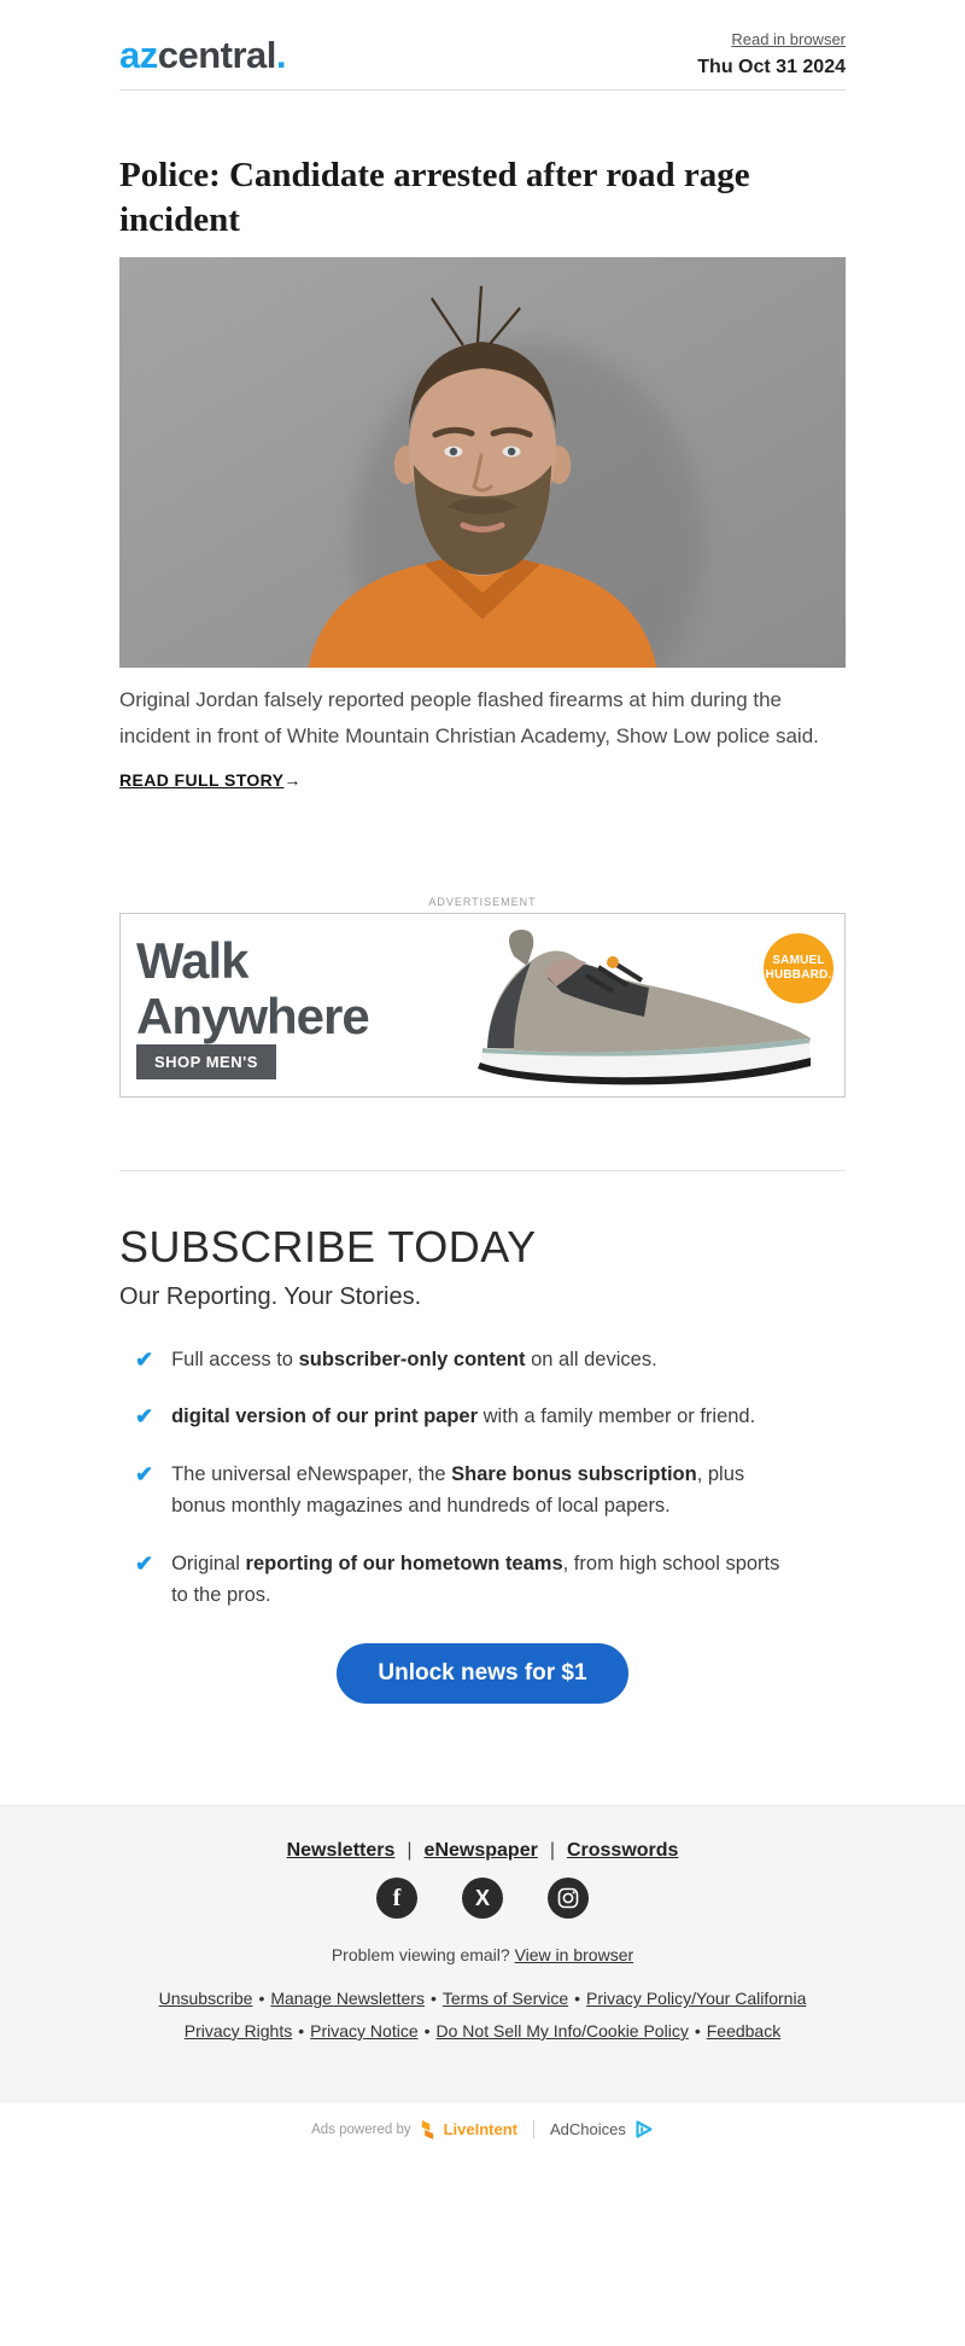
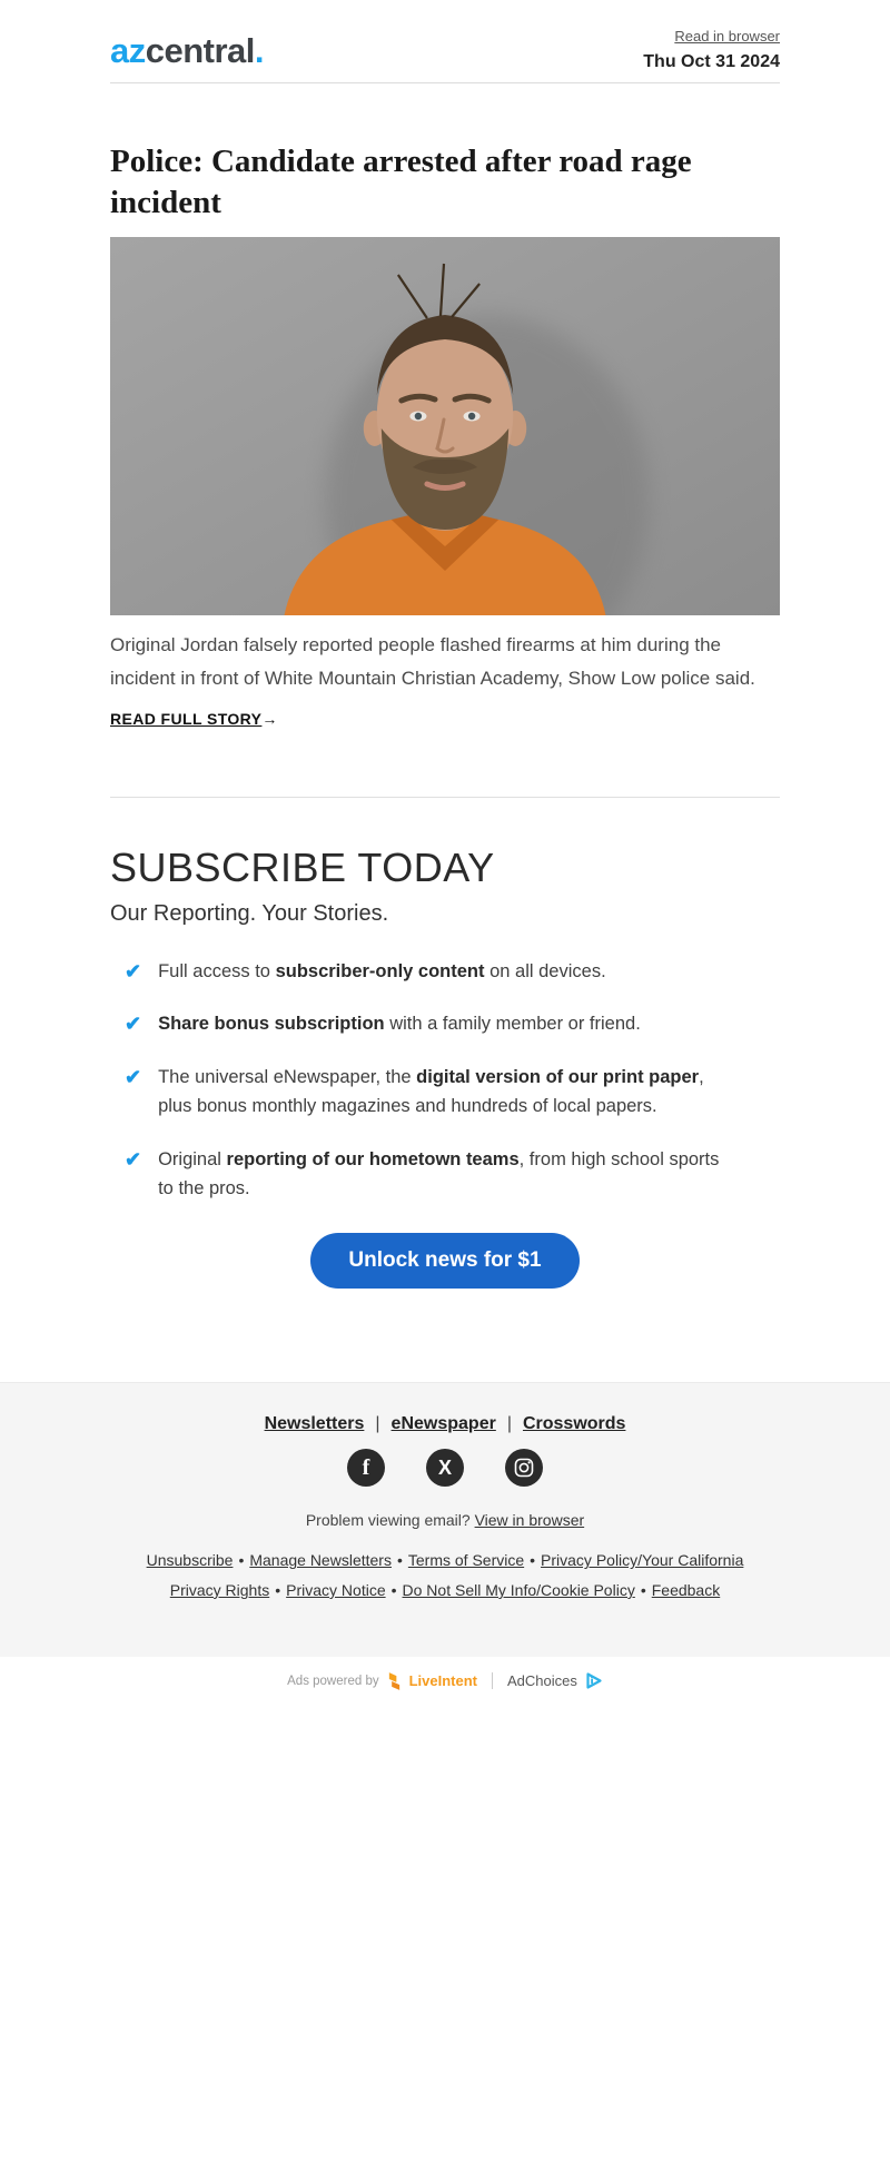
  azcentral.
  Read in browser
  Thu Oct 31 2024
  Police: Candidate arrested after road rage incident
  Original Jordan falsely reported people flashed firearms at him during the incident in front of White Mountain Christian Academy, Show Low police said.
  READ FULL STORY→
- ADVERTISEMENT
- Walk
- Anywhere
- SHOP MEN'S
- SAMUEL
- HUBBARD.
  SUBSCRIBE TODAY
  Our Reporting. Your Stories.
  ✔
  Full access to subscriber-only content on all devices.
  ✔
- digital version of our print paper with a family member or friend.
+ Share bonus subscription with a family member or friend.
  ✔
- The universal eNewspaper, the Share bonus subscription, plus bonus monthly magazines and hundreds of local papers.
+ The universal eNewspaper, the digital version of our print paper, plus bonus monthly magazines and hundreds of local papers.
  ✔
  Original reporting of our hometown teams, from high school sports to the pros.
  Unlock news for $1
  Newsletters | eNewspaper | Crosswords
  f
  X
  Problem viewing email? View in browser
  Unsubscribe • Manage Newsletters • Terms of Service • Privacy Policy/Your California Privacy Rights • Privacy Notice • Do Not Sell My Info/Cookie Policy • Feedback
  Ads powered by
  LiveIntent
  AdChoices
